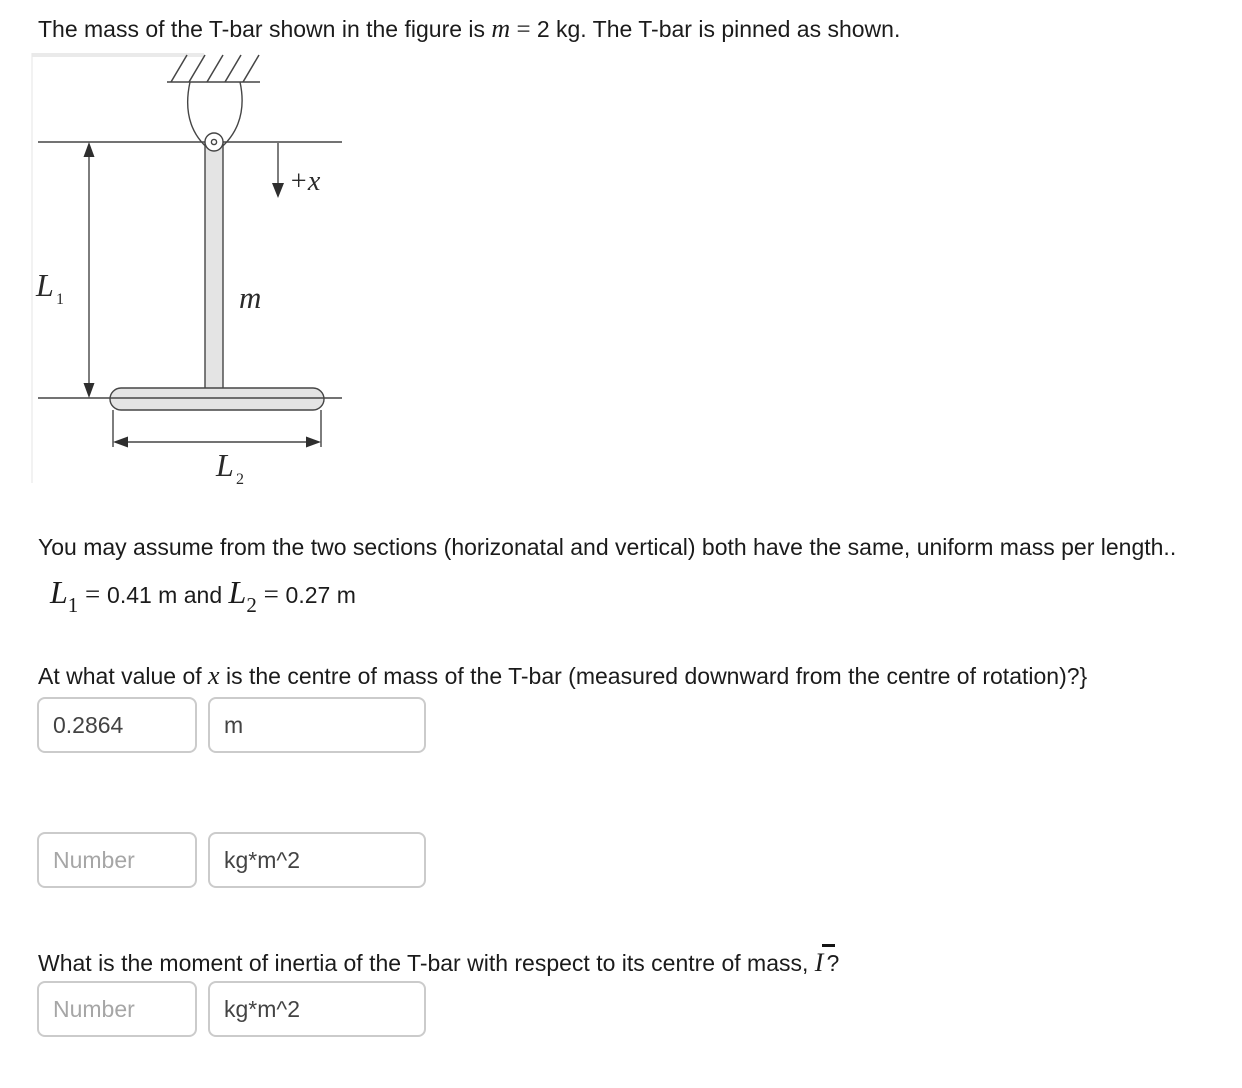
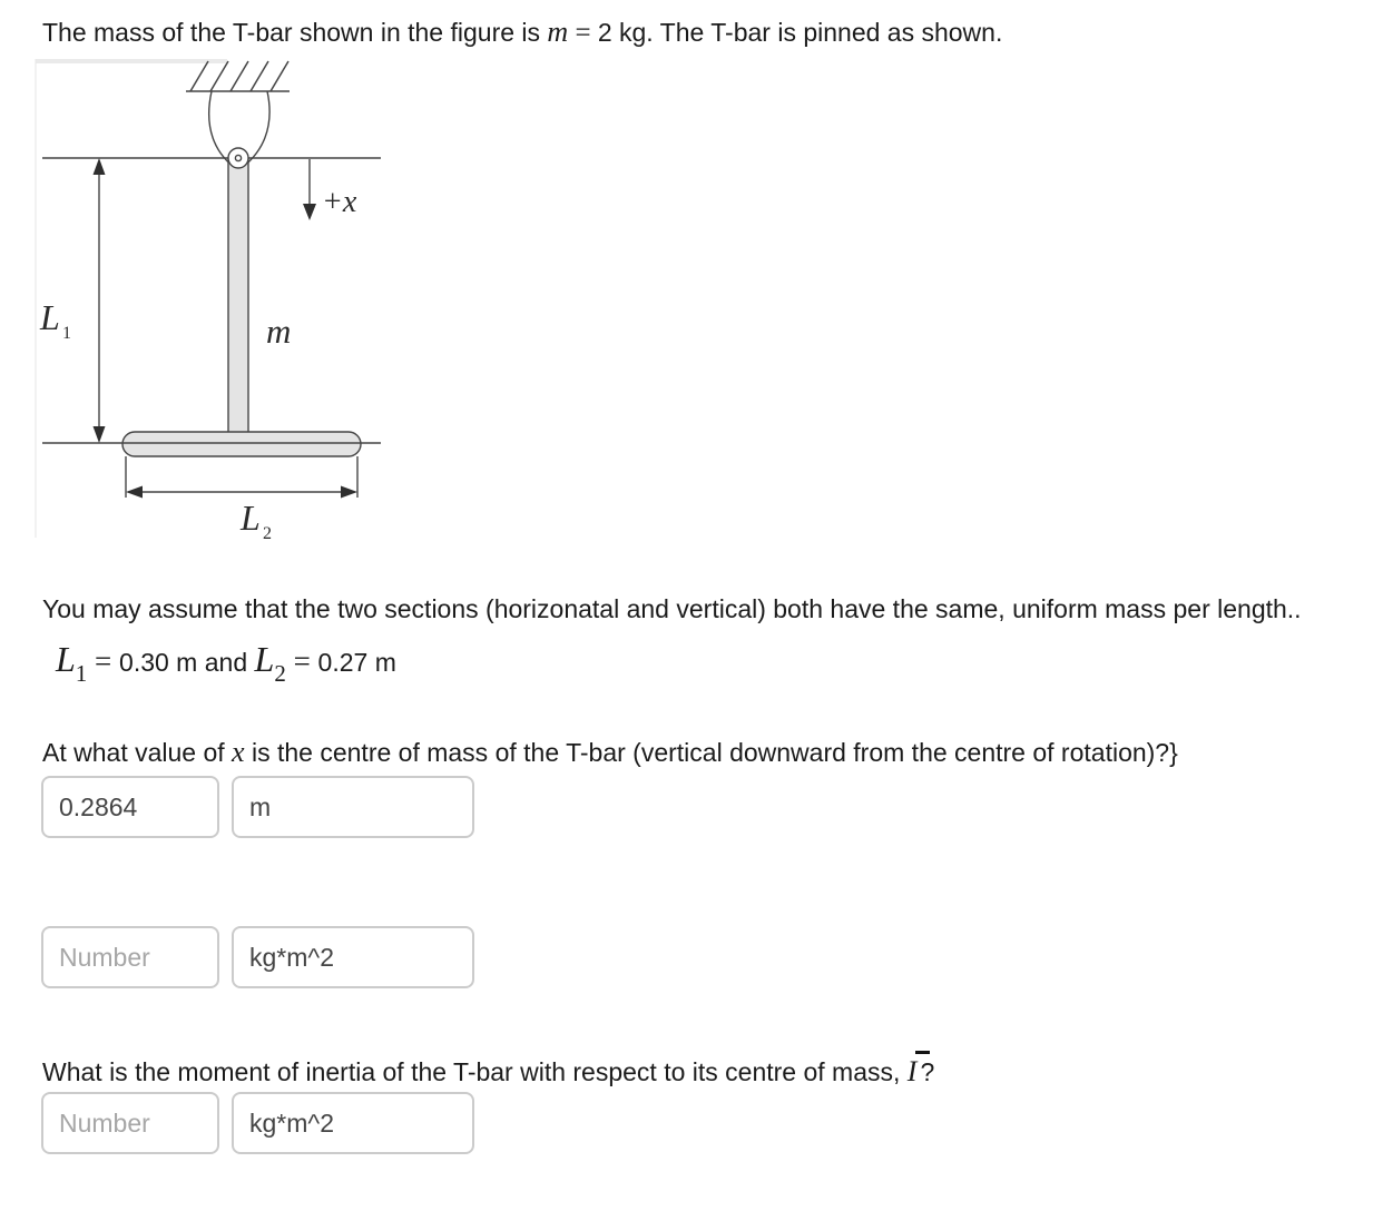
  The mass of the T-bar shown in the figure is m = 2 kg. The T-bar is pinned as shown.
  L
  1
  m
  +x
  L
  2
- You may assume from the two sections (horizonatal and vertical) both have the same, uniform mass per length..
+ You may assume that the two sections (horizonatal and vertical) both have the same, uniform mass per length..
- L1 = 0.41 m and L2 = 0.27 m
+ L1 = 0.30 m and L2 = 0.27 m
- At what value of x is the centre of mass of the T-bar (measured downward from the centre of rotation)?}
+ At what value of x is the centre of mass of the T-bar (vertical downward from the centre of rotation)?}
  0.2864
  m
  Number
  kg*m^2
  What is the moment of inertia of the T-bar with respect to its centre of mass, I?
  Number
  kg*m^2
